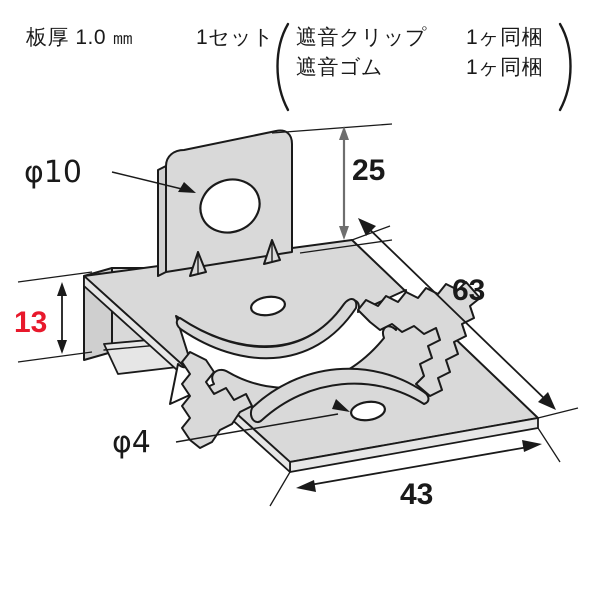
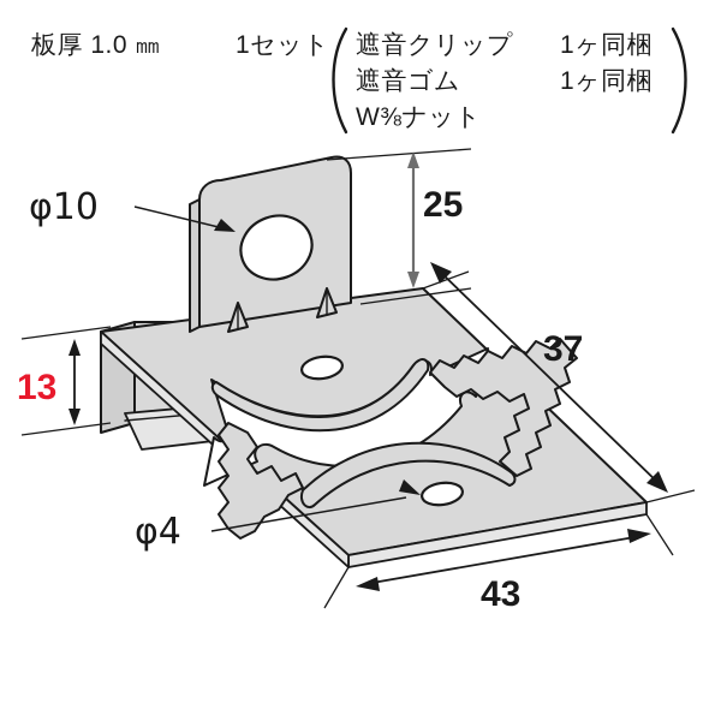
  板厚 1.0 ㎜
  1セット
  遮音クリップ
  1ヶ同梱
  遮音ゴム
  1ヶ同梱
+ W⅜ナット
  25
  13
- 63
+ 37
  43
  φ10
  φ4
